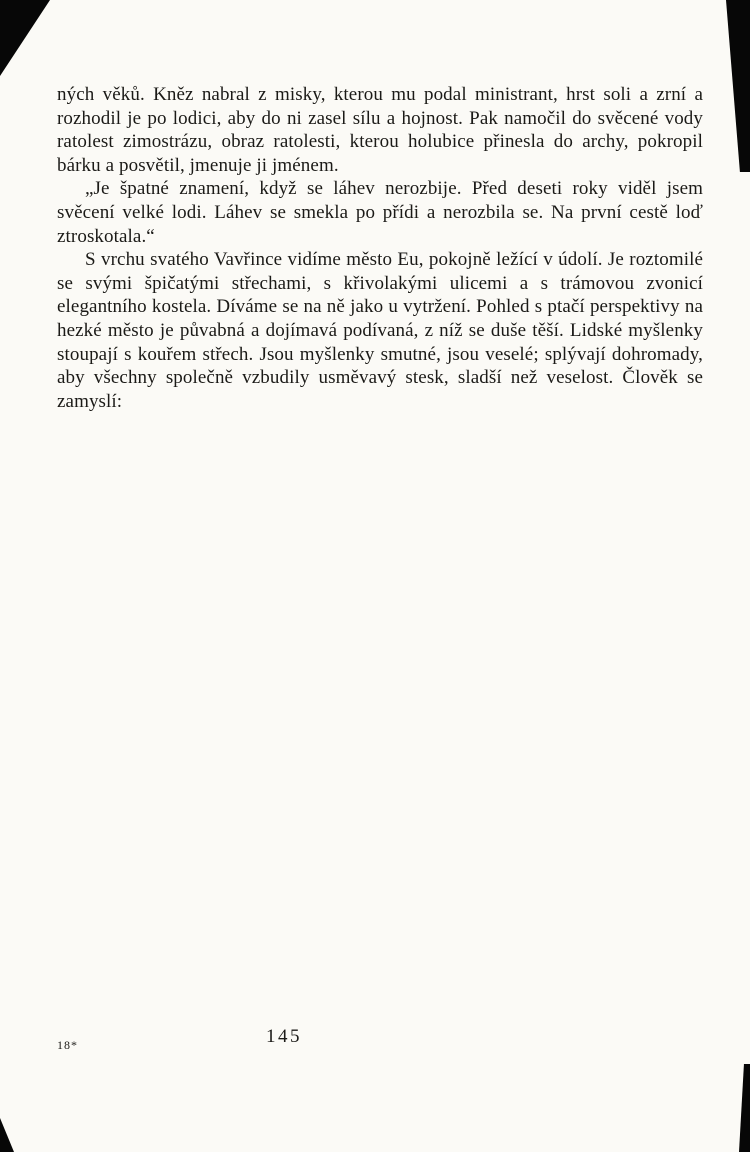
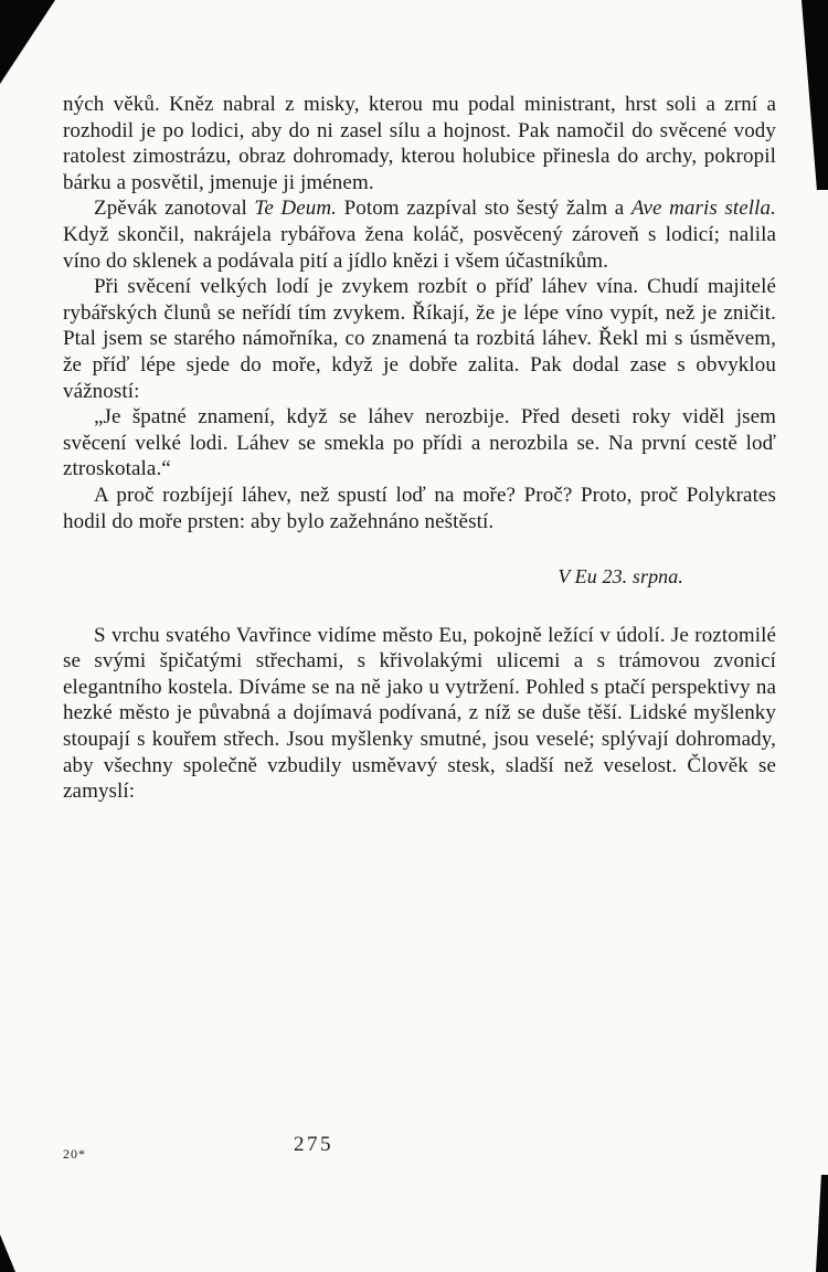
- ných věků. Kněz nabral z misky, kterou mu podal ministrant, hrst soli a zrní a rozhodil je po lodici, aby do ni zasel sílu a hojnost. Pak namočil do svěcené vody ratolest zimostrázu, obraz ratolesti, kterou holubice přinesla do archy, pokropil bárku a posvětil, jmenuje ji jménem.
+ ných věků. Kněz nabral z misky, kterou mu podal ministrant, hrst soli a zrní a rozhodil je po lodici, aby do ni zasel sílu a hojnost. Pak namočil do svěcené vody ratolest zimostrázu, obraz dohromady, kterou holubice přinesla do archy, pokropil bárku a posvětil, jmenuje ji jménem.
+ Zpěvák zanotoval Te Deum. Potom zazpíval sto šestý žalm a Ave maris stella. Když skončil, nakrájela rybářova žena koláč, posvěcený zároveň s lodicí; nalila víno do sklenek a podávala pití a jídlo knězi i všem účastníkům.
+ Při svěcení velkých lodí je zvykem rozbít o příď láhev vína. Chudí majitelé rybářských člunů se neřídí tím zvykem. Říkají, že je lépe víno vypít, než je zničit. Ptal jsem se starého námořníka, co znamená ta rozbitá láhev. Řekl mi s úsměvem, že příď lépe sjede do moře, když je dobře zalita. Pak dodal zase s obvyklou vážností:
  „Je špatné znamení, když se láhev nerozbije. Před deseti roky viděl jsem svěcení velké lodi. Láhev se smekla po přídi a nerozbila se. Na první cestě loď ztroskotala.“
+ A proč rozbíjejí láhev, než spustí loď na moře? Proč? Proto, proč Polykrates hodil do moře prsten: aby bylo zažehnáno neštěstí.
+ V Eu 23. srpna.
  S vrchu svatého Vavřince vidíme město Eu, pokojně ležící v údolí. Je roztomilé se svými špičatými střechami, s křivolakými ulicemi a s trámovou zvonicí elegantního kostela. Díváme se na ně jako u vytržení. Pohled s ptačí perspektivy na hezké město je půvabná a dojímavá podívaná, z níž se duše těší. Lidské myšlenky stoupají s kouřem střech. Jsou myšlenky smutné, jsou veselé; splývají dohromady, aby všechny společně vzbudily usměvavý stesk, sladší než veselost. Člověk se zamyslí:
- 18*
+ 20*
- 145
+ 275
